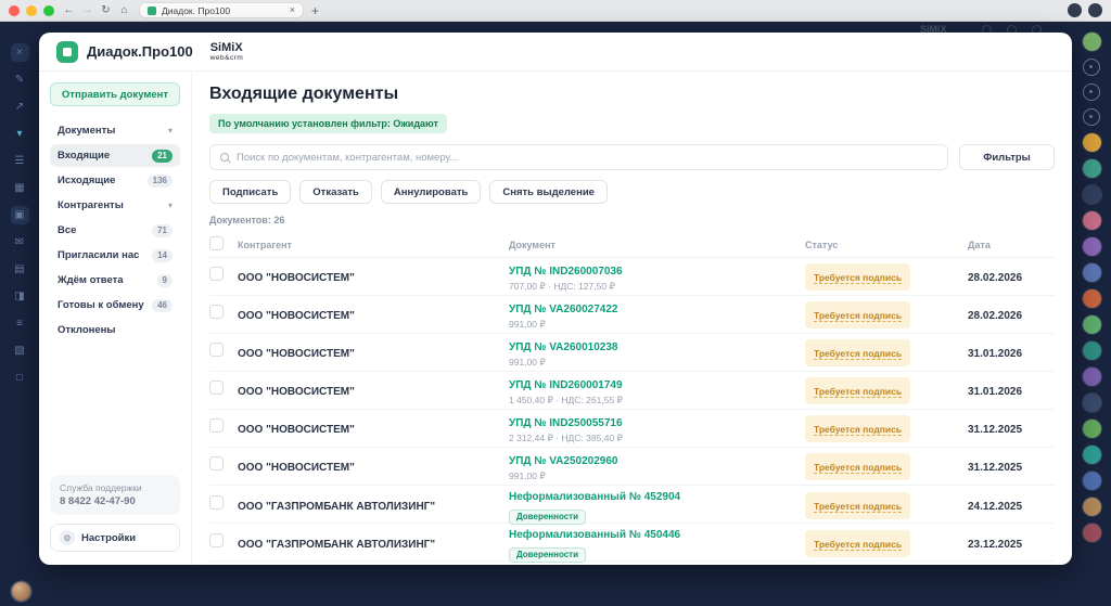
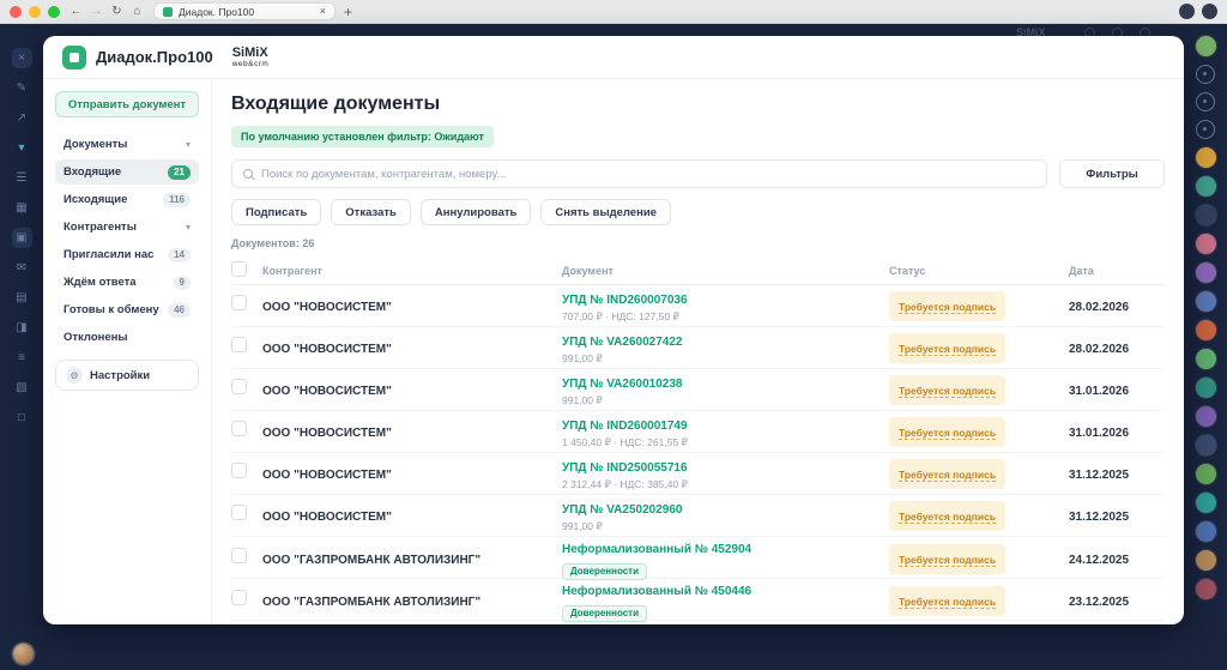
  ←
  →
  ↻
  ⌂
  Диадок. Про100
  ×
  +
  SiMiX
  ×
  ✎
  ↗
  ▾
  ☰
  ▦
  ▣
  ✉
  ▤
  ◨
  ≡
  ▧
  □
  Диадок.Про100
  SiMiX
  Отправить документ
  Документы
  ▾
  Входящие
  21
  Исходящие
- 136
+ 116
  Контрагенты
  ▾
- Все
- 71
  Пригласили нас
  14
  Ждём ответа
  9
  Готовы к обмену
  46
  Отклонены
- Служба поддержки
- 8 8422 42-47-90
  ⚙
  Настройки
  Входящие документы
  По умолчанию установлен фильтр: Ожидают
  Поиск по документам, контрагентам, номеру...
  Фильтры
  Подписать
  Отказать
  Аннулировать
  Снять выделение
  Документов: 26
  Контрагент
  Документ
  Статус
  Дата
  ООО "НОВОСИСТЕМ"
  УПД № IND260007036
  707,00 ₽ · НДС: 127,50 ₽
  Требуется подпись
  28.02.2026
  ООО "НОВОСИСТЕМ"
  УПД № VA260027422
  991,00 ₽
  Требуется подпись
  28.02.2026
  ООО "НОВОСИСТЕМ"
  УПД № VA260010238
  991,00 ₽
  Требуется подпись
  31.01.2026
  ООО "НОВОСИСТЕМ"
  УПД № IND260001749
  1 450,40 ₽ · НДС: 261,55 ₽
  Требуется подпись
  31.01.2026
  ООО "НОВОСИСТЕМ"
  УПД № IND250055716
  2 312,44 ₽ · НДС: 385,40 ₽
  Требуется подпись
  31.12.2025
  ООО "НОВОСИСТЕМ"
  УПД № VA250202960
  991,00 ₽
  Требуется подпись
  31.12.2025
  ООО "ГАЗПРОМБАНК АВТОЛИЗИНГ"
  Неформализованный № 452904
  Доверенности
  Требуется подпись
  24.12.2025
  ООО "ГАЗПРОМБАНК АВТОЛИЗИНГ"
  Неформализованный № 450446
  Доверенности
  Требуется подпись
  23.12.2025
